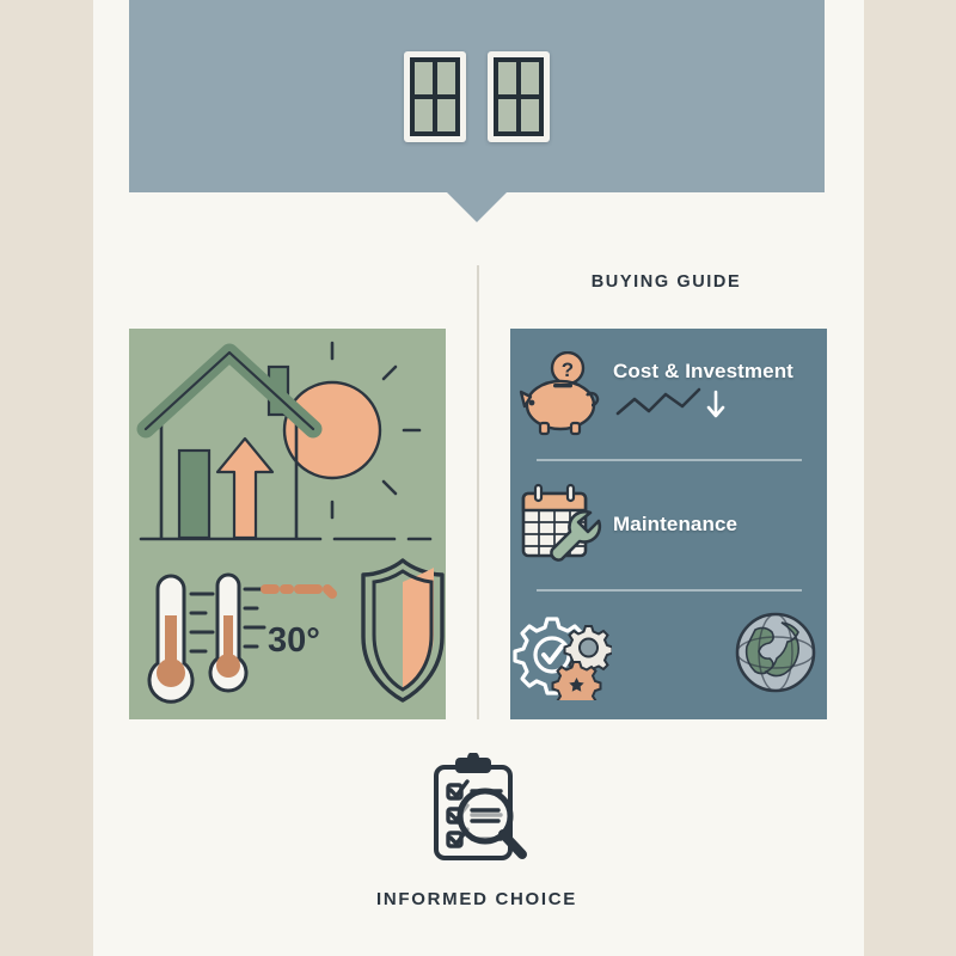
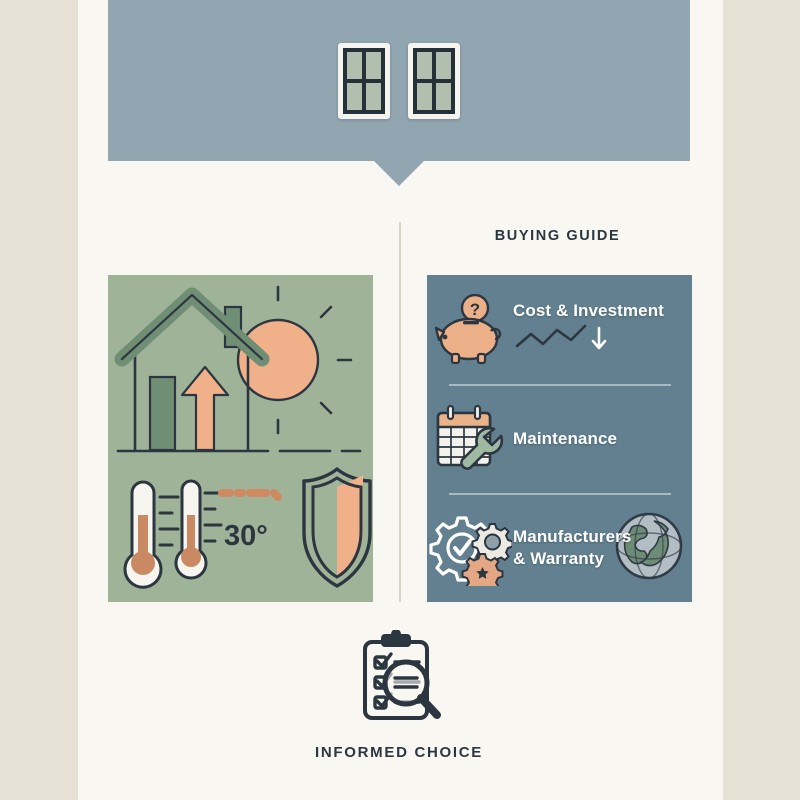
  BUYING GUIDE
  30°
  ?
  Cost & Investment
  Maintenance
+ Manufacturers
+ & Warranty
  INFORMED CHOICE
